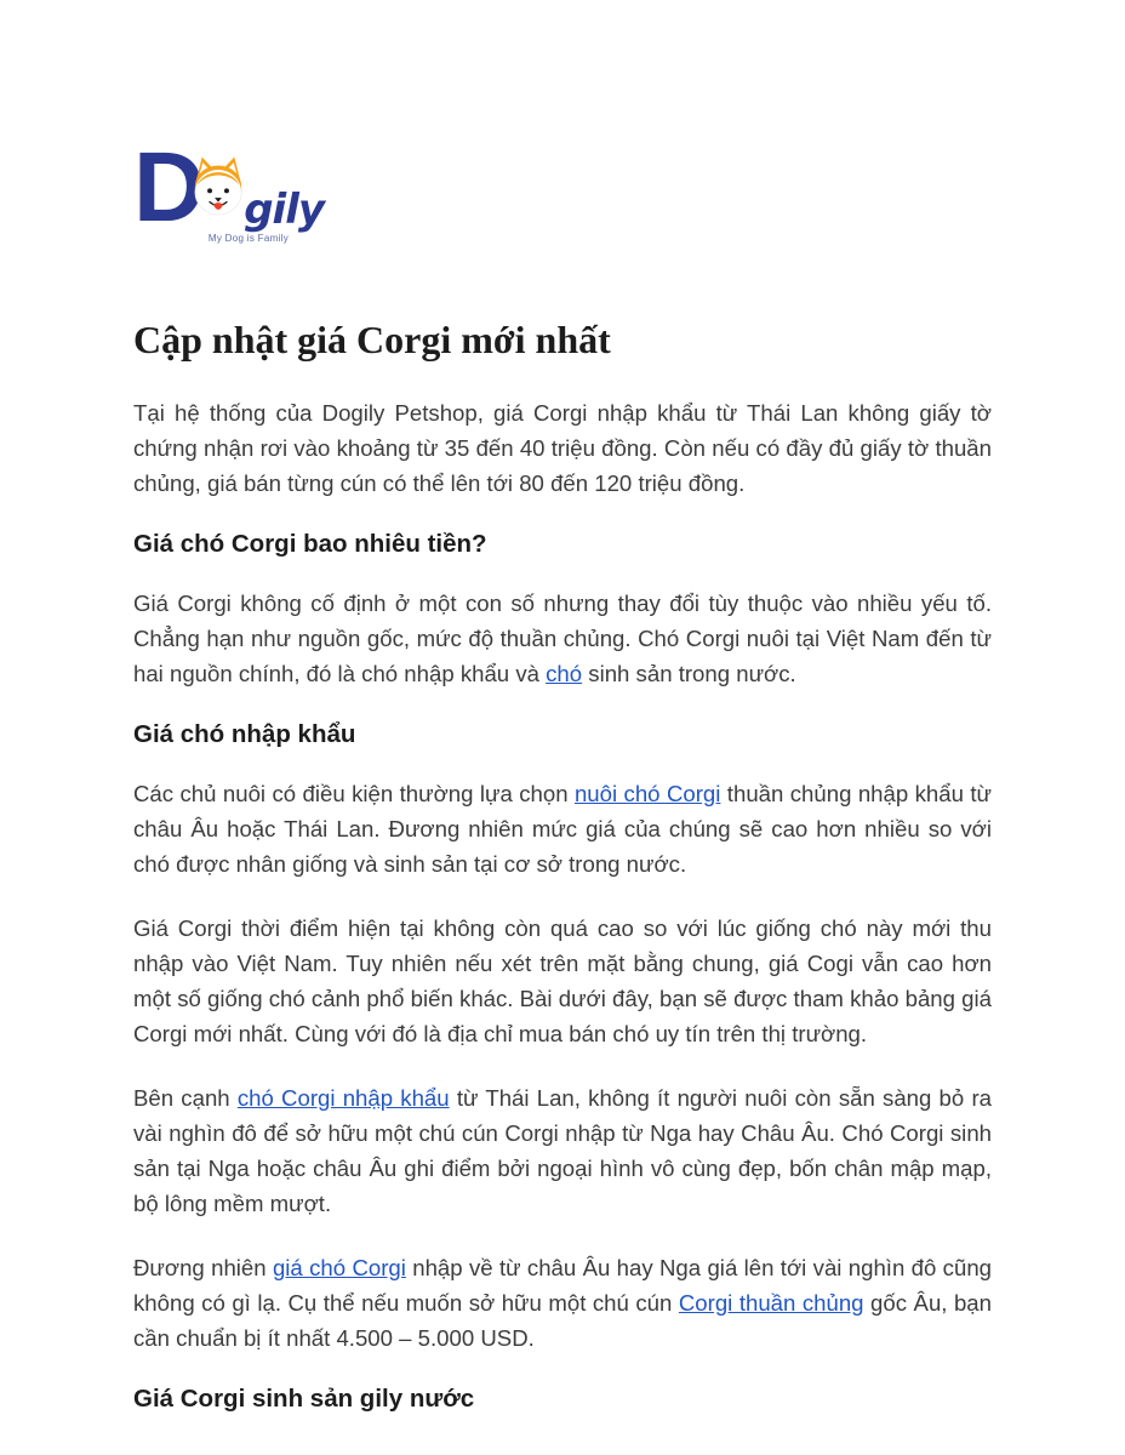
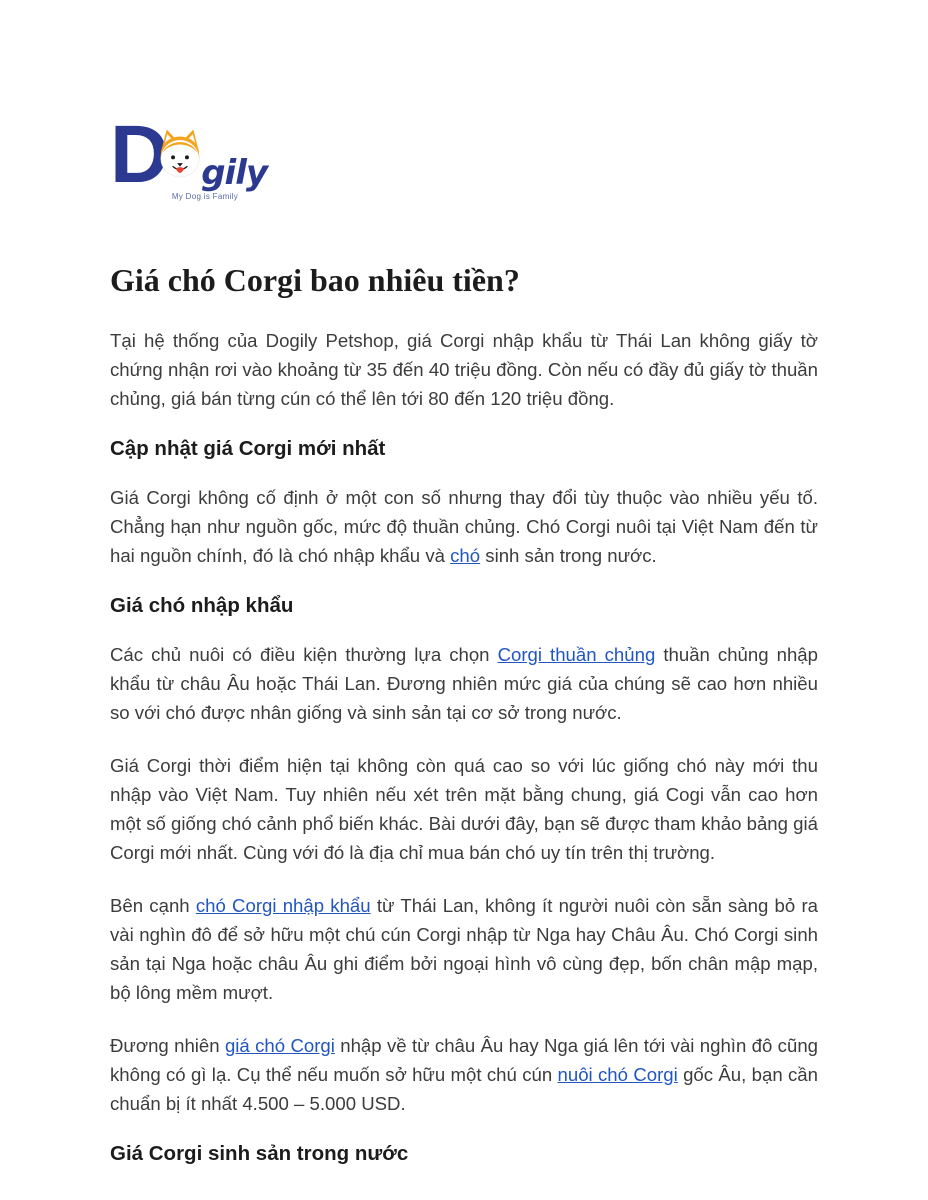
  D
  gily
  My Dog is Family
- Cập nhật giá Corgi mới nhất
+ Giá chó Corgi bao nhiêu tiền?
  Tại hệ thống của Dogily Petshop, giá Corgi nhập khẩu từ Thái Lan không giấy tờ chứng nhận rơi vào khoảng từ 35 đến 40 triệu đồng. Còn nếu có đầy đủ giấy tờ thuần chủng, giá bán từng cún có thể lên tới 80 đến 120 triệu đồng.
- Giá chó Corgi bao nhiêu tiền?
+ Cập nhật giá Corgi mới nhất
  Giá Corgi không cố định ở một con số nhưng thay đổi tùy thuộc vào nhiều yếu tố. Chẳng hạn như nguồn gốc, mức độ thuần chủng. Chó Corgi nuôi tại Việt Nam đến từ hai nguồn chính, đó là chó nhập khẩu và chó sinh sản trong nước.
  Giá chó nhập khẩu
- Các chủ nuôi có điều kiện thường lựa chọn nuôi chó Corgi thuần chủng nhập khẩu từ châu Âu hoặc Thái Lan. Đương nhiên mức giá của chúng sẽ cao hơn nhiều so với chó được nhân giống và sinh sản tại cơ sở trong nước.
+ Các chủ nuôi có điều kiện thường lựa chọn Corgi thuần chủng thuần chủng nhập khẩu từ châu Âu hoặc Thái Lan. Đương nhiên mức giá của chúng sẽ cao hơn nhiều so với chó được nhân giống và sinh sản tại cơ sở trong nước.
  Giá Corgi thời điểm hiện tại không còn quá cao so với lúc giống chó này mới thu nhập vào Việt Nam. Tuy nhiên nếu xét trên mặt bằng chung, giá Cogi vẫn cao hơn một số giống chó cảnh phổ biến khác. Bài dưới đây, bạn sẽ được tham khảo bảng giá Corgi mới nhất. Cùng với đó là địa chỉ mua bán chó uy tín trên thị trường.
  Bên cạnh chó Corgi nhập khẩu từ Thái Lan, không ít người nuôi còn sẵn sàng bỏ ra vài nghìn đô để sở hữu một chú cún Corgi nhập từ Nga hay Châu Âu. Chó Corgi sinh sản tại Nga hoặc châu Âu ghi điểm bởi ngoại hình vô cùng đẹp, bốn chân mập mạp, bộ lông mềm mượt.
- Đương nhiên giá chó Corgi nhập về từ châu Âu hay Nga giá lên tới vài nghìn đô cũng không có gì lạ. Cụ thể nếu muốn sở hữu một chú cún Corgi thuần chủng gốc Âu, bạn cần chuẩn bị ít nhất 4.500 – 5.000 USD.
+ Đương nhiên giá chó Corgi nhập về từ châu Âu hay Nga giá lên tới vài nghìn đô cũng không có gì lạ. Cụ thể nếu muốn sở hữu một chú cún nuôi chó Corgi gốc Âu, bạn cần chuẩn bị ít nhất 4.500 – 5.000 USD.
- Giá Corgi sinh sản gily nước
+ Giá Corgi sinh sản trong nước
